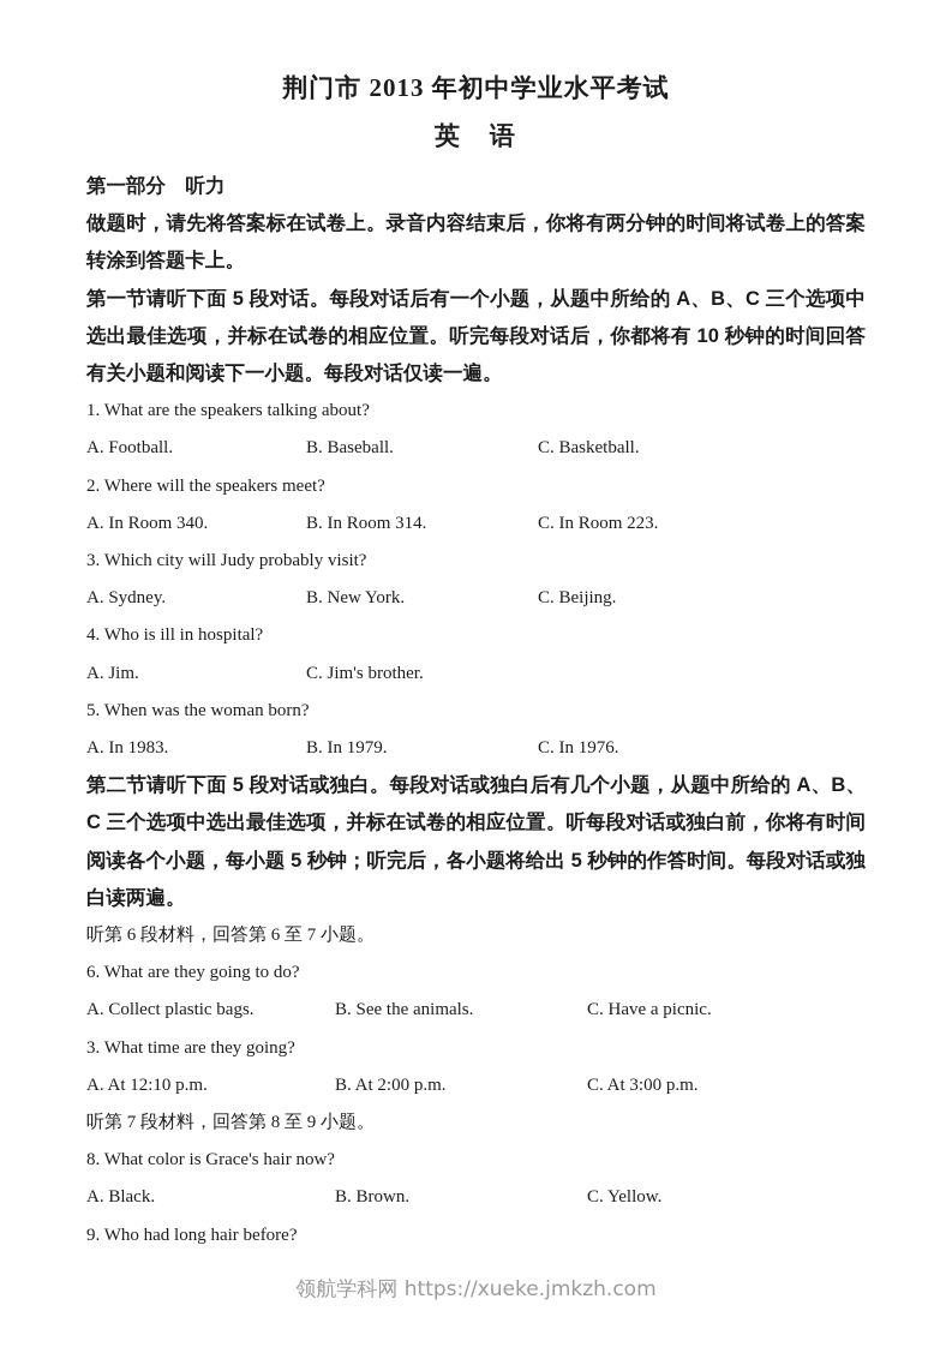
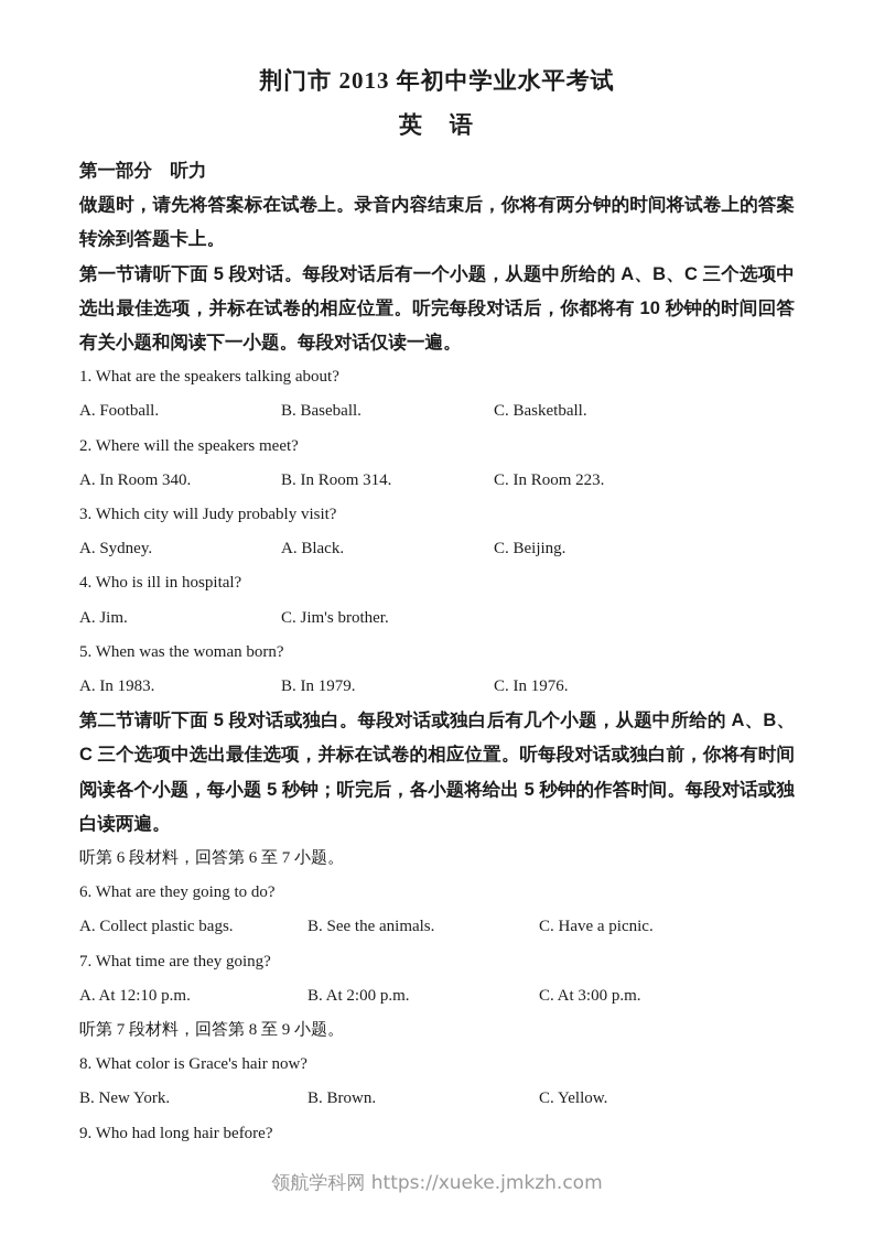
  荆门市 2013 年初中学业水平考试
  英 语
  第一部分 听力
  做题时，请先将答案标在试卷上。录音内容结束后，你将有两分钟的时间将试卷上的答案转涂到答题卡上。
  第一节请听下面 5 段对话。每段对话后有一个小题，从题中所给的 A、B、C 三个选项中选出最佳选项，并标在试卷的相应位置。听完每段对话后，你都将有 10 秒钟的时间回答有关小题和阅读下一小题。每段对话仅读一遍。
  1. What are the speakers talking about?
  A. Football.
  B. Baseball.
  C. Basketball.
  2. Where will the speakers meet?
  A. In Room 340.
  B. In Room 314.
  C. In Room 223.
  3. Which city will Judy probably visit?
  A. Sydney.
- B. New York.
+ A. Black.
  C. Beijing.
  4. Who is ill in hospital?
  A. Jim.
  C. Jim's brother.
  5. When was the woman born?
  A. In 1983.
  B. In 1979.
  C. In 1976.
  第二节请听下面 5 段对话或独白。每段对话或独白后有几个小题，从题中所给的 A、B、C 三个选项中选出最佳选项，并标在试卷的相应位置。听每段对话或独白前，你将有时间阅读各个小题，每小题 5 秒钟；听完后，各小题将给出 5 秒钟的作答时间。每段对话或独白读两遍。
  听第 6 段材料，回答第 6 至 7 小题。
  6. What are they going to do?
  A. Collect plastic bags.
  B. See the animals.
  C. Have a picnic.
- 3. What time are they going?
+ 7. What time are they going?
  A. At 12:10 p.m.
  B. At 2:00 p.m.
  C. At 3:00 p.m.
  听第 7 段材料，回答第 8 至 9 小题。
  8. What color is Grace's hair now?
- A. Black.
+ B. New York.
  B. Brown.
  C. Yellow.
  9. Who had long hair before?
  领航学科网 https://xueke.jmkzh.com
